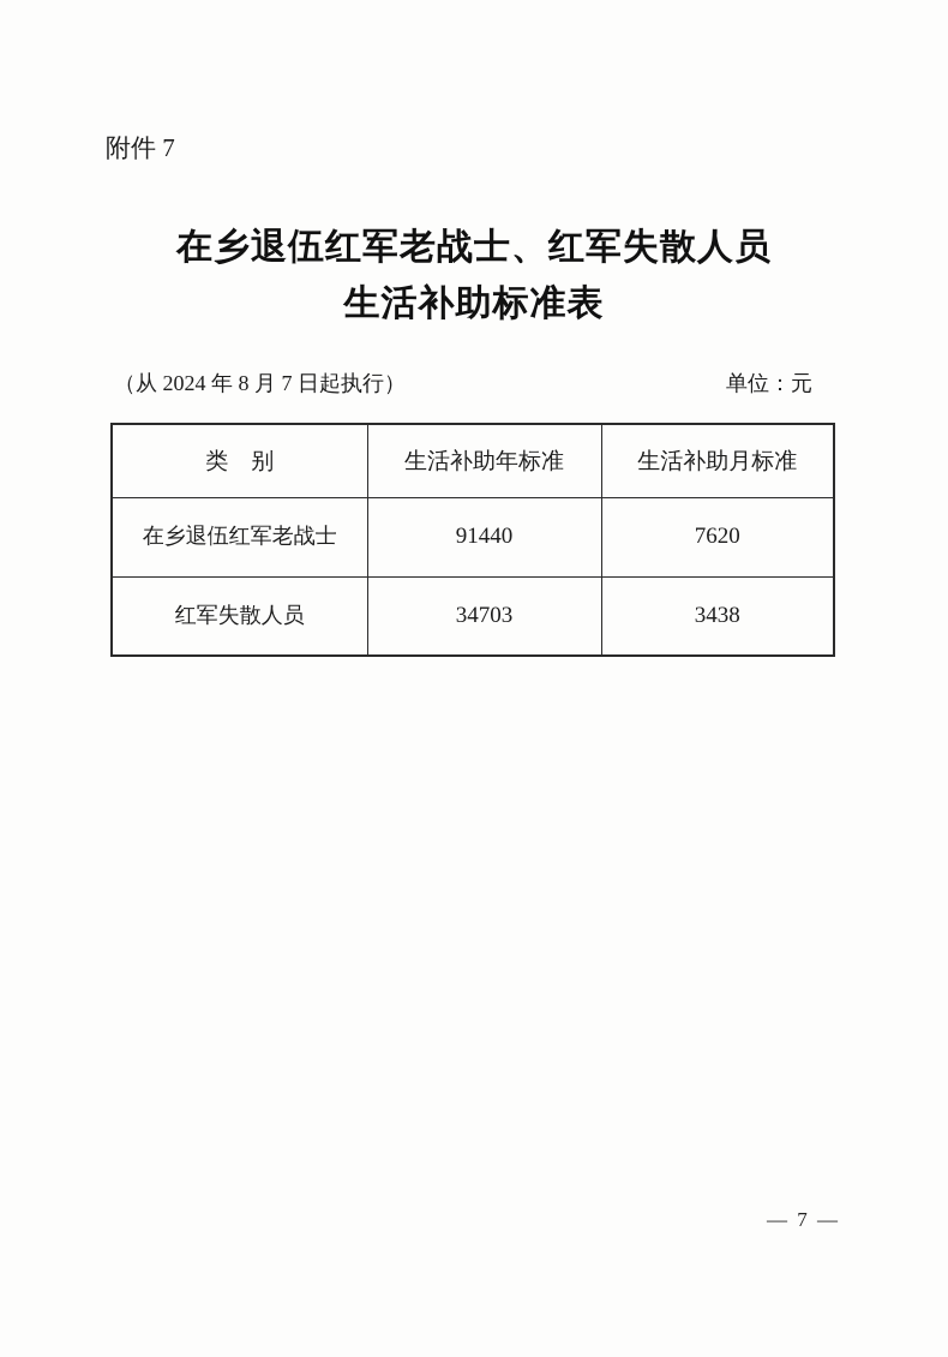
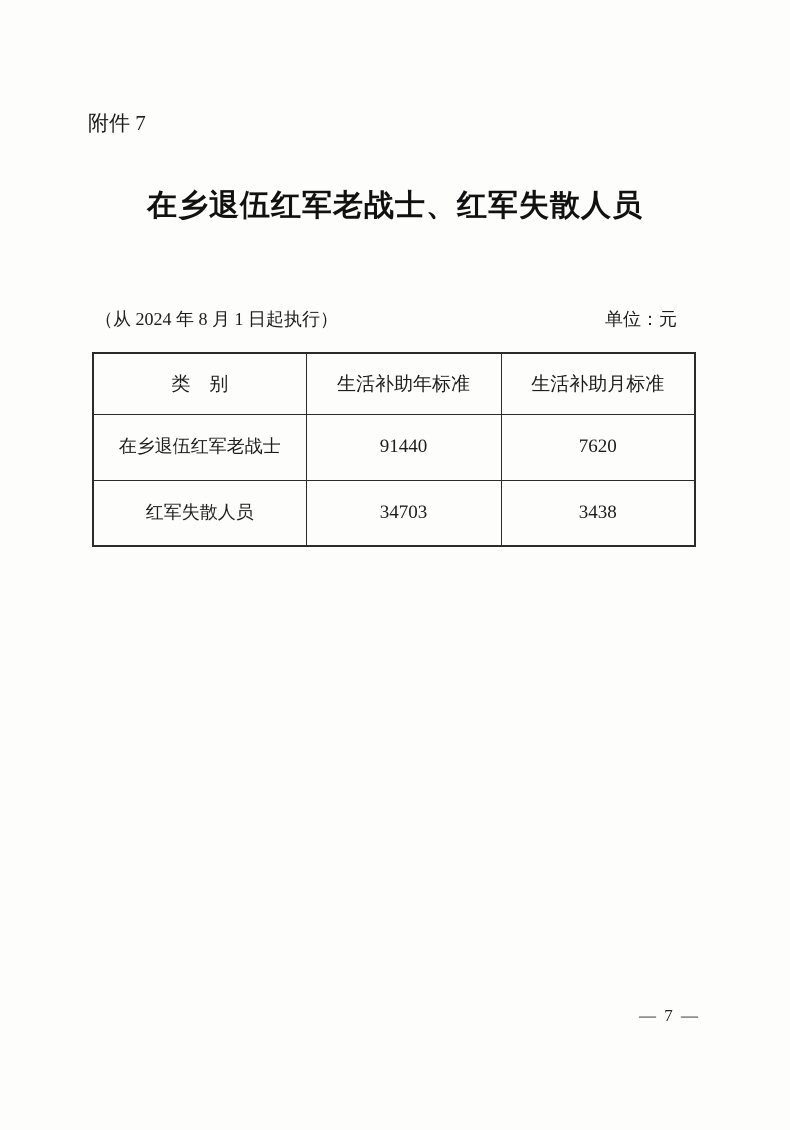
  附件 7
  在乡退伍红军老战士、红军失散人员
- 生活补助标准表
- （从 2024 年 8 月 7 日起执行）
+ （从 2024 年 8 月 1 日起执行）
  单位：元
  类 别	生活补助年标准	生活补助月标准
  在乡退伍红军老战士	91440	7620
  红军失散人员	34703	3438
  — 7 —
